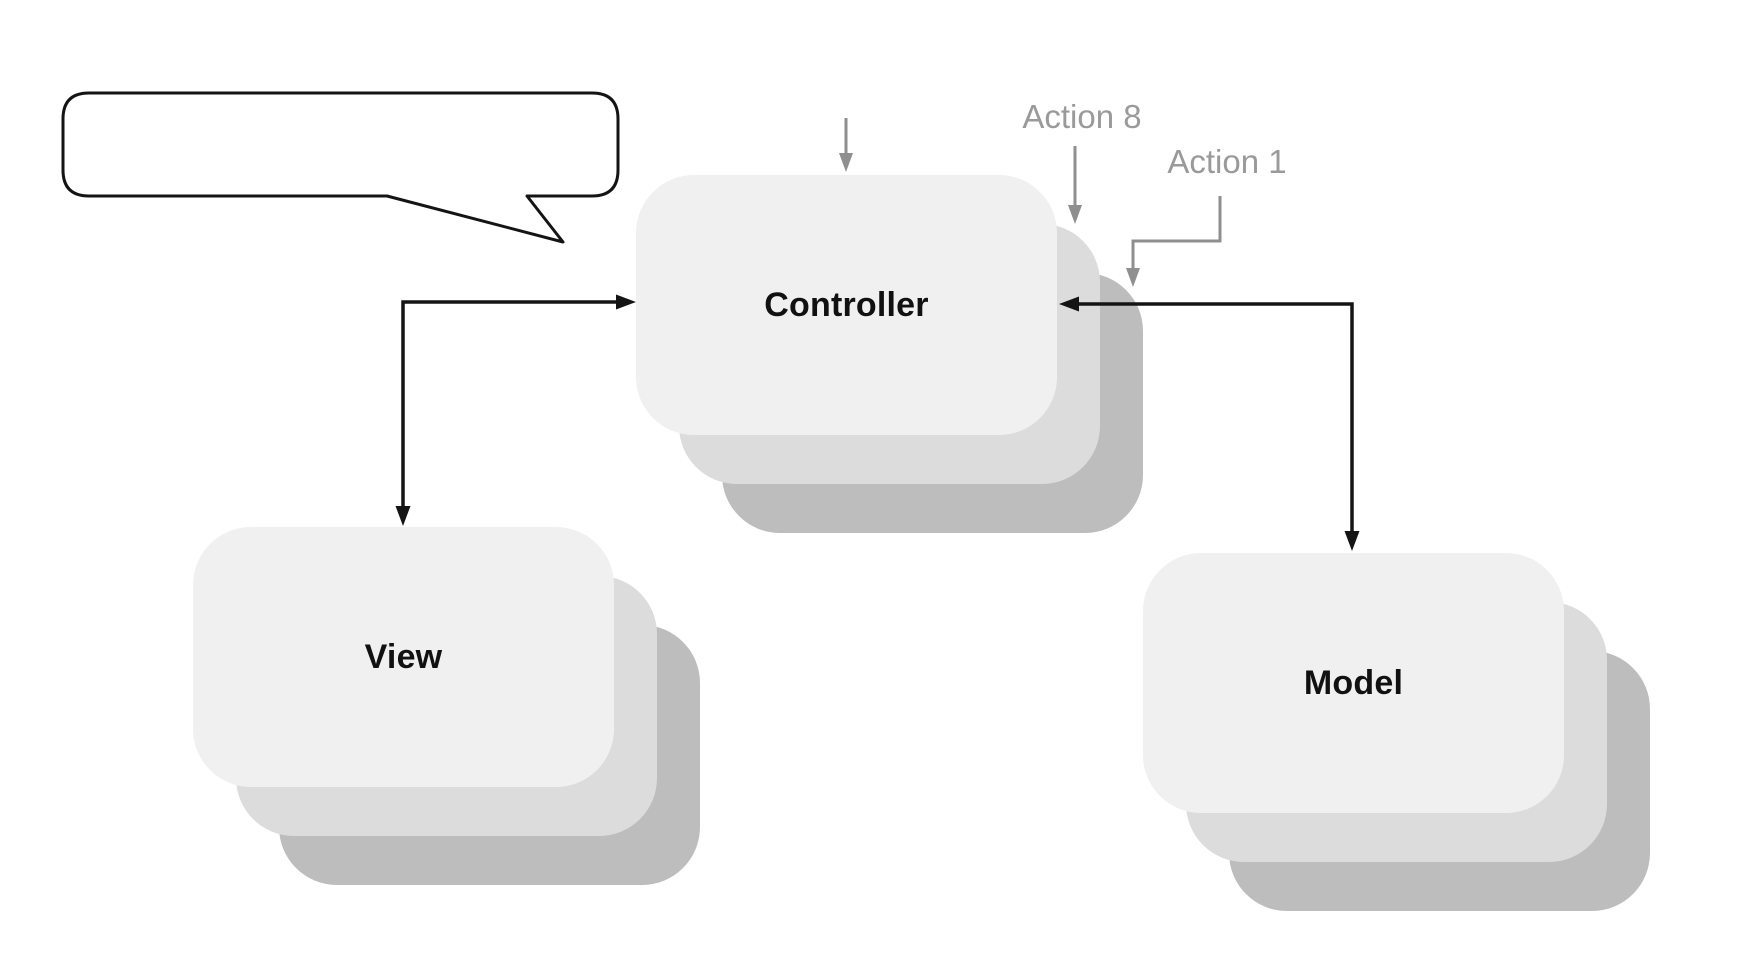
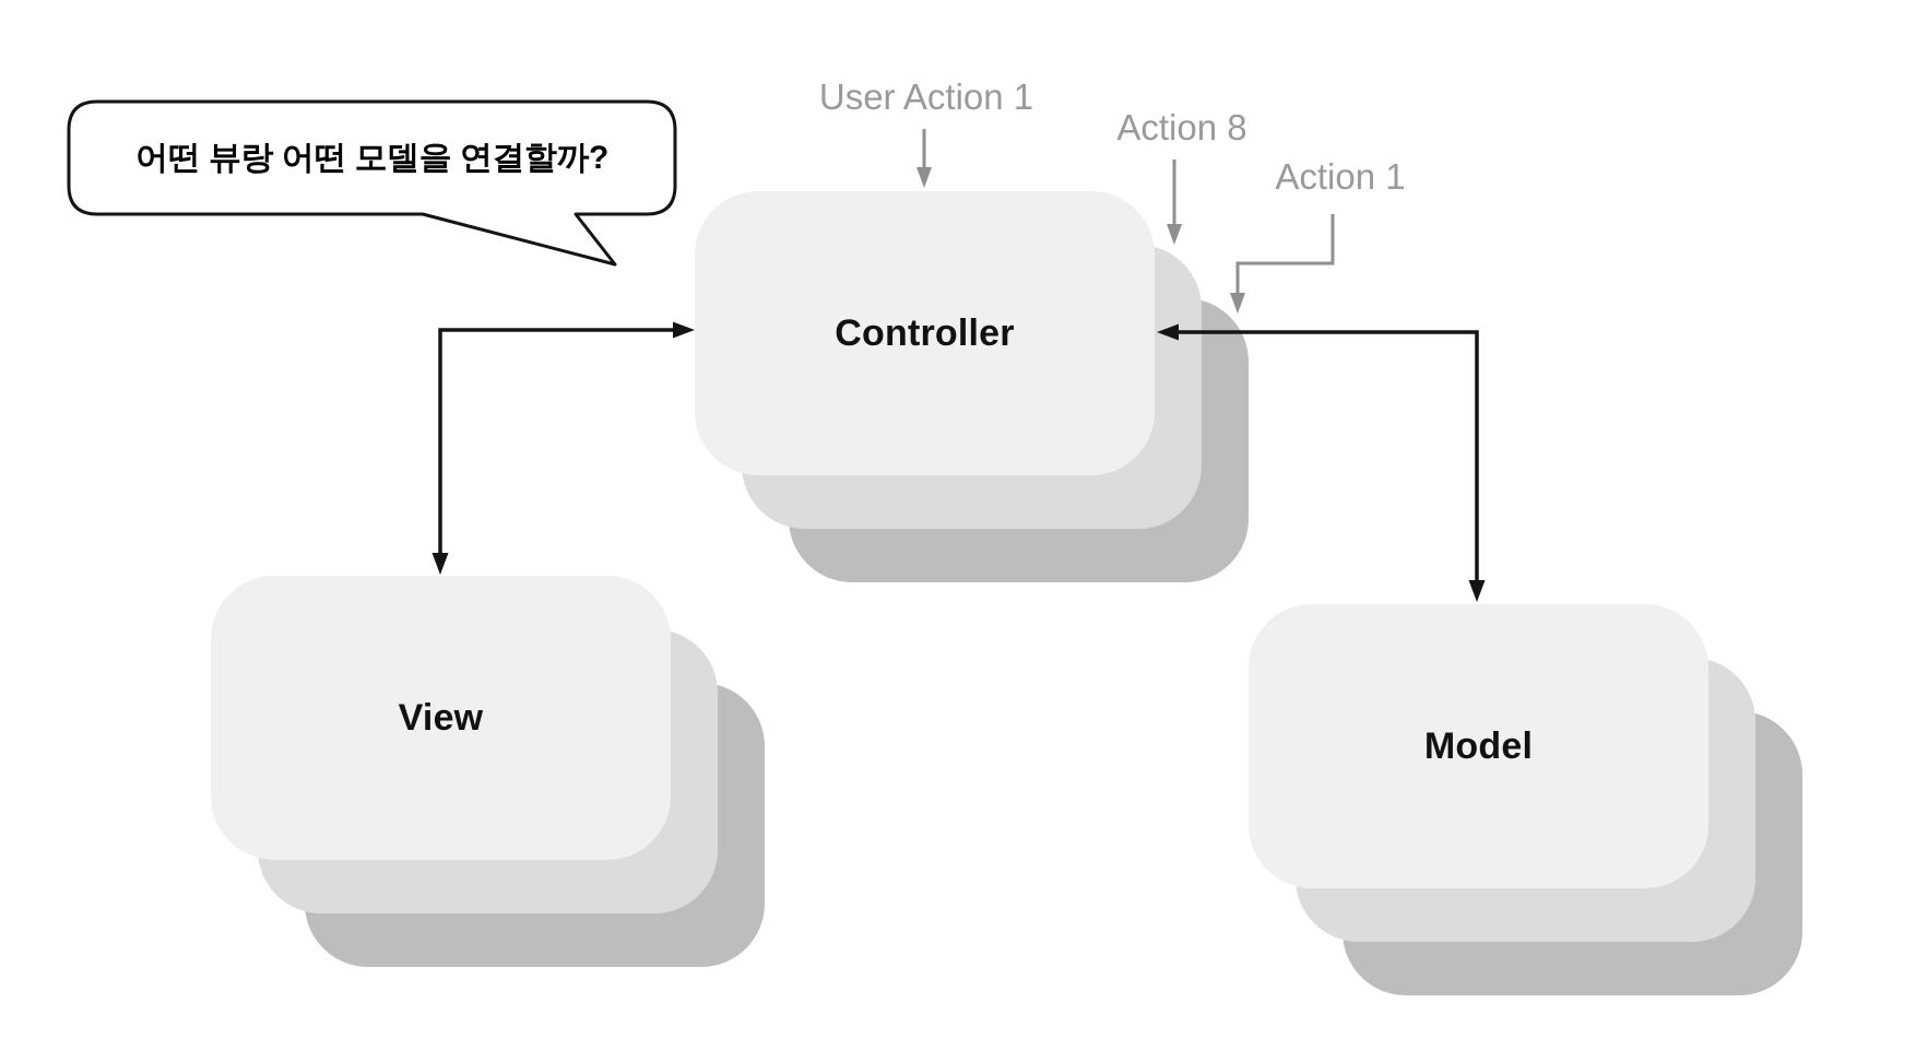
  Controller
  View
  Model
+ 어떤 뷰랑 어떤 모델을 연결할까?
+ User Action 1
  Action 8
  Action 1
